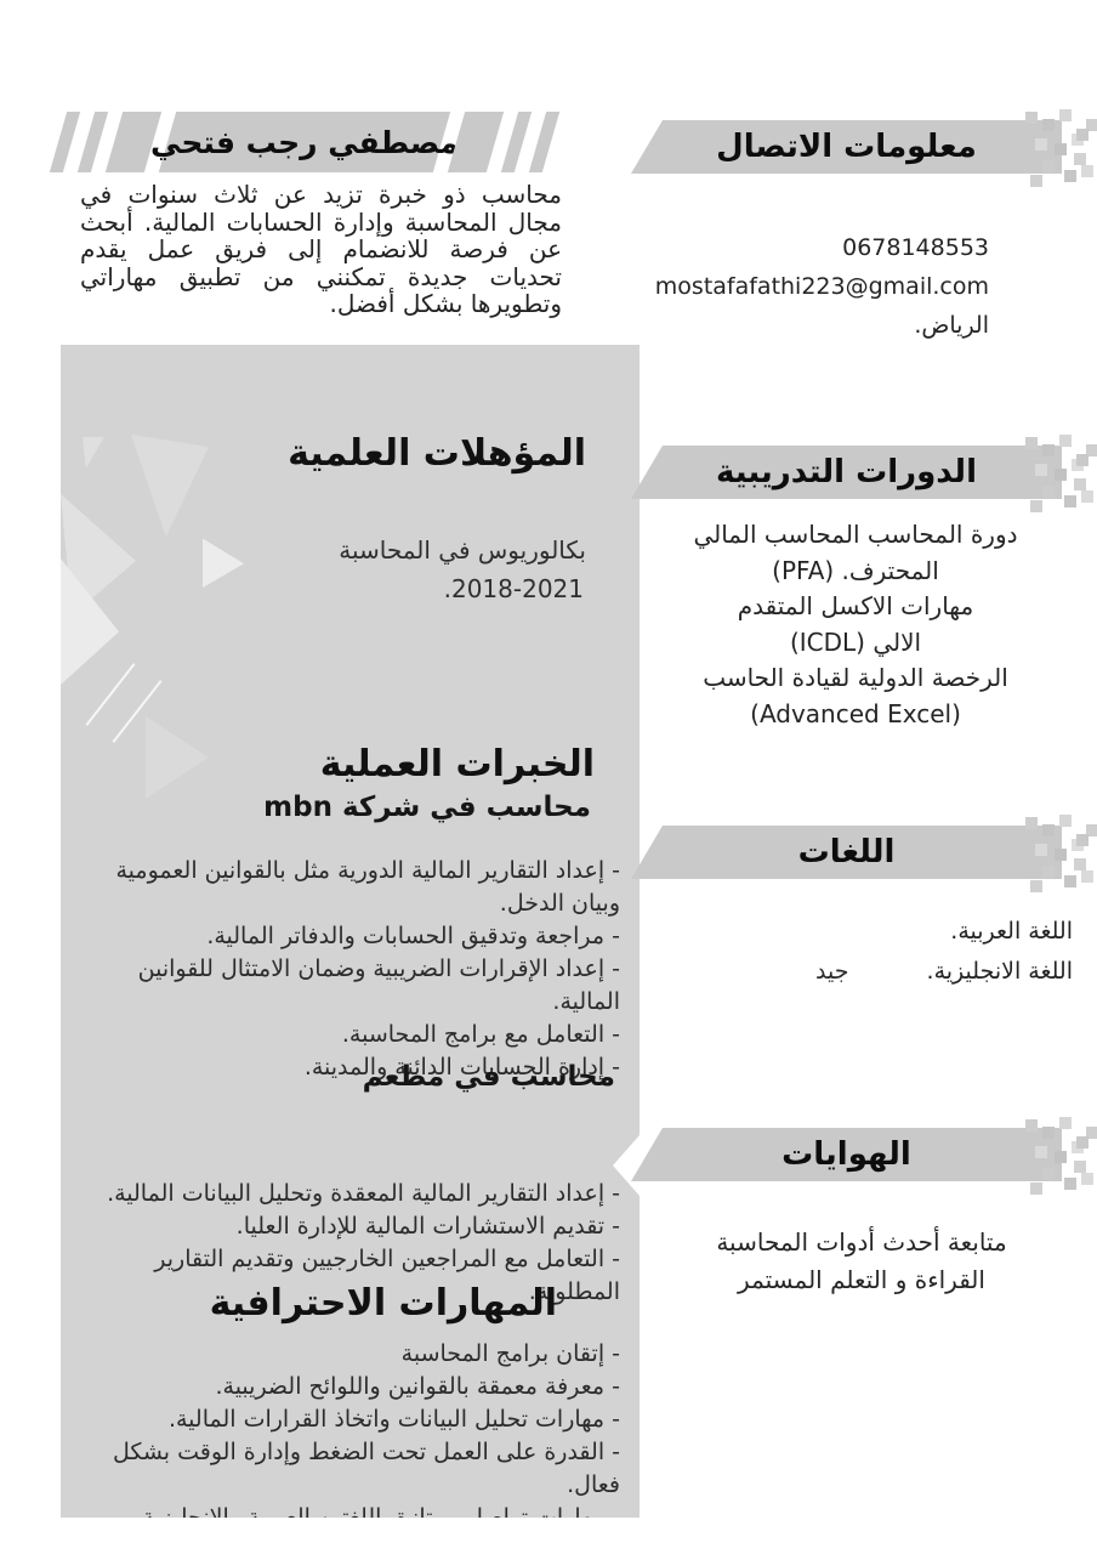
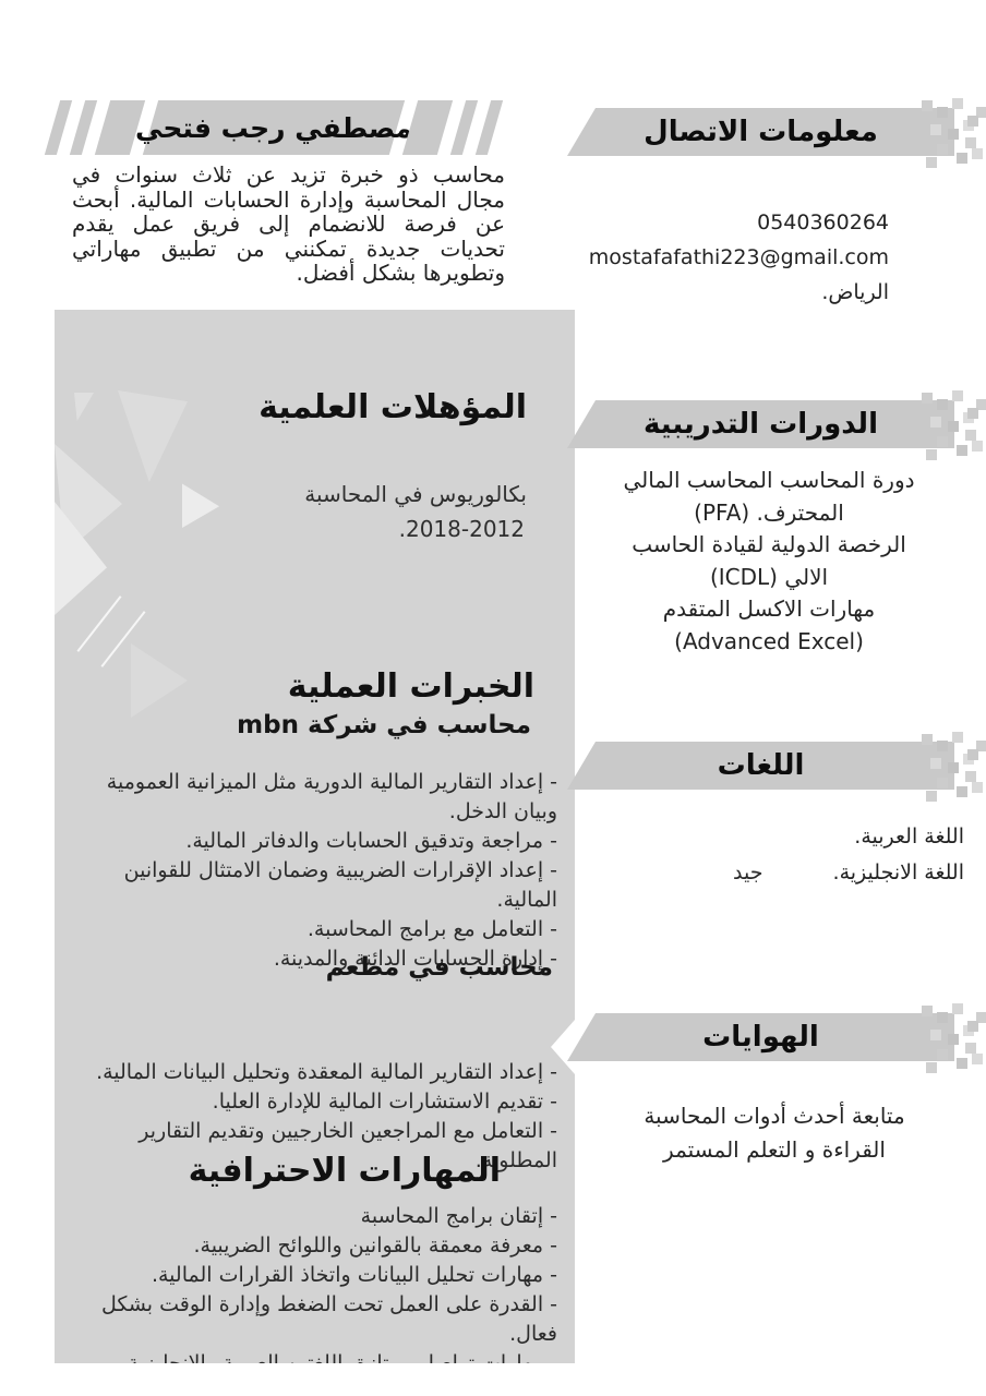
  مصطفي رجب فتحي
  محاسب ذو خبرة تزيد عن ثلاث سنوات في مجال المحاسبة وإدارة الحسابات المالية. أبحث عن فرصة للانضمام إلى فريق عمل يقدم تحديات جديدة تمكنني من تطبيق مهاراتي وتطويرها بشكل أفضل.
  المؤهلات العلمية
  بكالوريوس في المحاسبة
- 2018-2021.
+ 2018-2012.
  الخبرات العملية
  محاسب في شركة mbn
- - إعداد التقارير المالية الدورية مثل بالقوانين العمومية وبيان الدخل.
+ - إعداد التقارير المالية الدورية مثل الميزانية العمومية وبيان الدخل.
  - مراجعة وتدقيق الحسابات والدفاتر المالية.
  - إعداد الإقرارات الضريبية وضمان الامتثال للقوانين المالية.
  - التعامل مع برامج المحاسبة.
  - إدارة الحسابات الدائنة والمدينة.
  محاسب في مطعم
  - إعداد التقارير المالية المعقدة وتحليل البيانات المالية.
  - تقديم الاستشارات المالية للإدارة العليا.
  - التعامل مع المراجعين الخارجيين وتقديم التقارير المطلوبة.
  المهارات الاحترافية
  - إتقان برامج المحاسبة
  - معرفة معمقة بالقوانين واللوائح الضريبية.
  - مهارات تحليل البيانات واتخاذ القرارات المالية.
  - القدرة على العمل تحت الضغط وإدارة الوقت بشكل فعال.
  معلومات الاتصال
- 0678148553
+ 0540360264
  mostafafathi223@gmail.com
  الرياض.
  الدورات التدريبية
  دورة المحاسب المحاسب المالي
  المحترف. (PFA)
- مهارات الاكسل المتقدم
+ الرخصة الدولية لقيادة الحاسب
  الالي (ICDL)
- الرخصة الدولية لقيادة الحاسب
+ مهارات الاكسل المتقدم
  (Advanced Excel)
  اللغات
  اللغة العربية.
  اللغة الانجليزية.
  جيد
  الهوايات
  متابعة أحدث أدوات المحاسبة
  القراءة و التعلم المستمر
